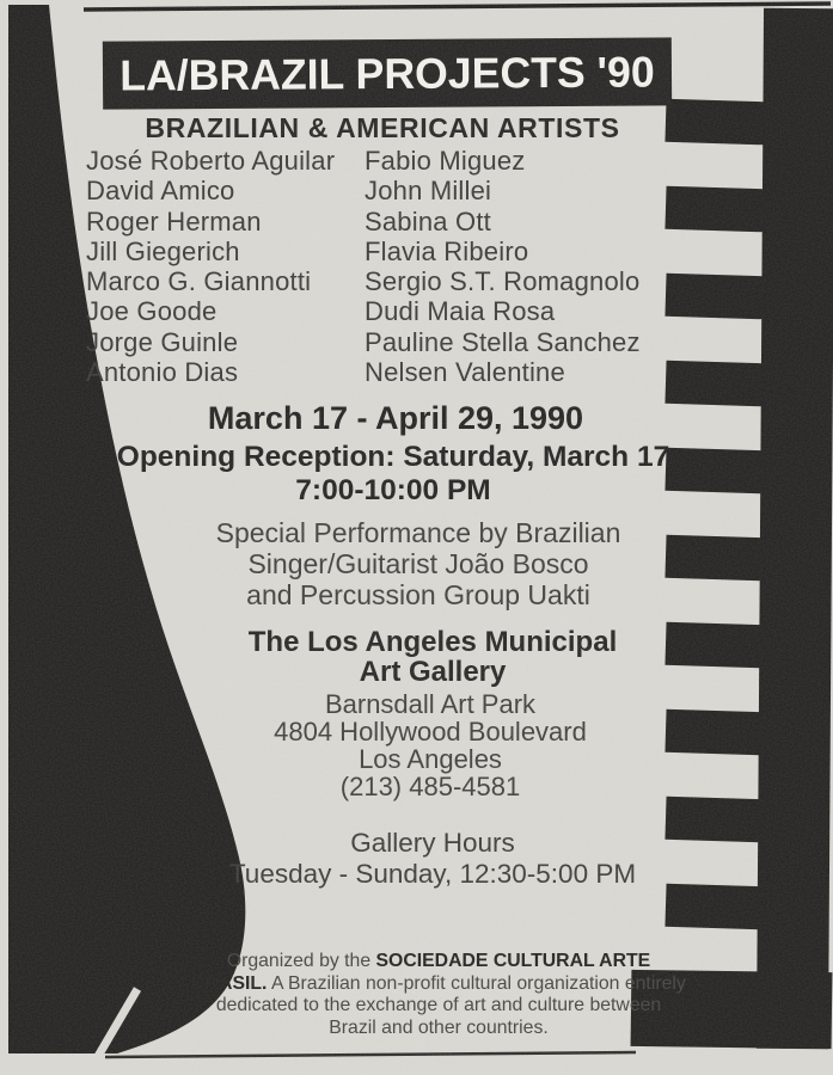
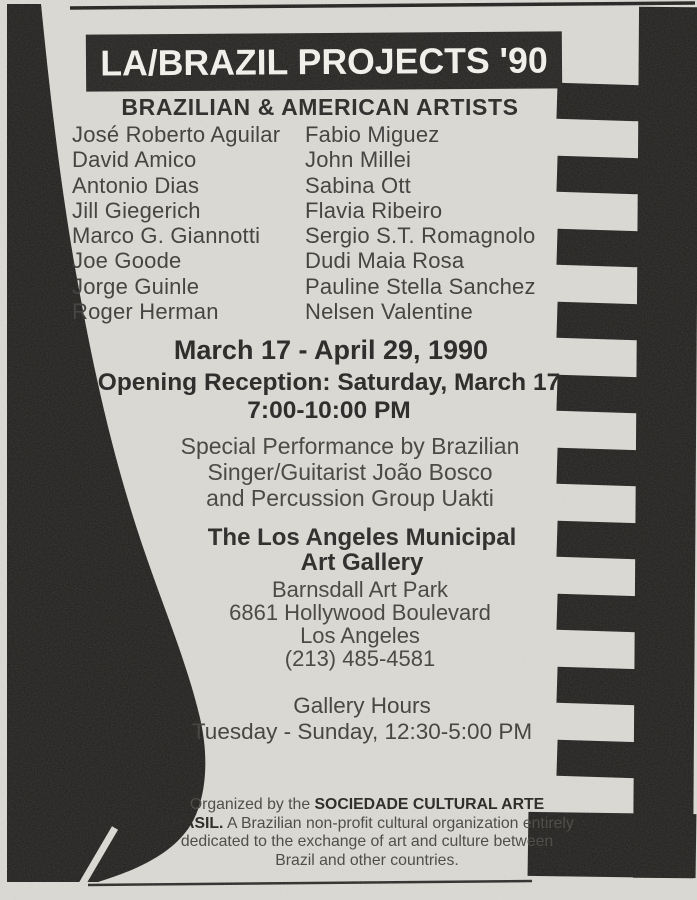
  LA/BRAZIL PROJECTS '90
  BRAZILIAN & AMERICAN ARTISTS
  José Roberto Aguilar
  Fabio Miguez
  David Amico
  John Millei
- Roger Herman
+ Antonio Dias
  Sabina Ott
  Jill Giegerich
  Flavia Ribeiro
  Marco G. Giannotti
  Sergio S.T. Romagnolo
  Joe Goode
  Dudi Maia Rosa
  Jorge Guinle
  Pauline Stella Sanchez
- Antonio Dias
+ Roger Herman
  Nelsen Valentine
  March 17 - April 29, 1990
  Opening Reception: Saturday, March 17
  7:00-10:00 PM
  Special Performance by Brazilian
  Singer/Guitarist João Bosco
  and Percussion Group Uakti
  The Los Angeles Municipal
  Art Gallery
  Barnsdall Art Park
- 4804 Hollywood Boulevard
+ 6861 Hollywood Boulevard
  Los Angeles
  (213) 485-4581
  Gallery Hours
  Tuesday - Sunday, 12:30-5:00 PM
  Organized by the SOCIEDADE CULTURAL ARTE BRASIL. A Brazilian non-profit cultural organization entirely dedicated to the exchange of art and culture between Brazil and other countries.
